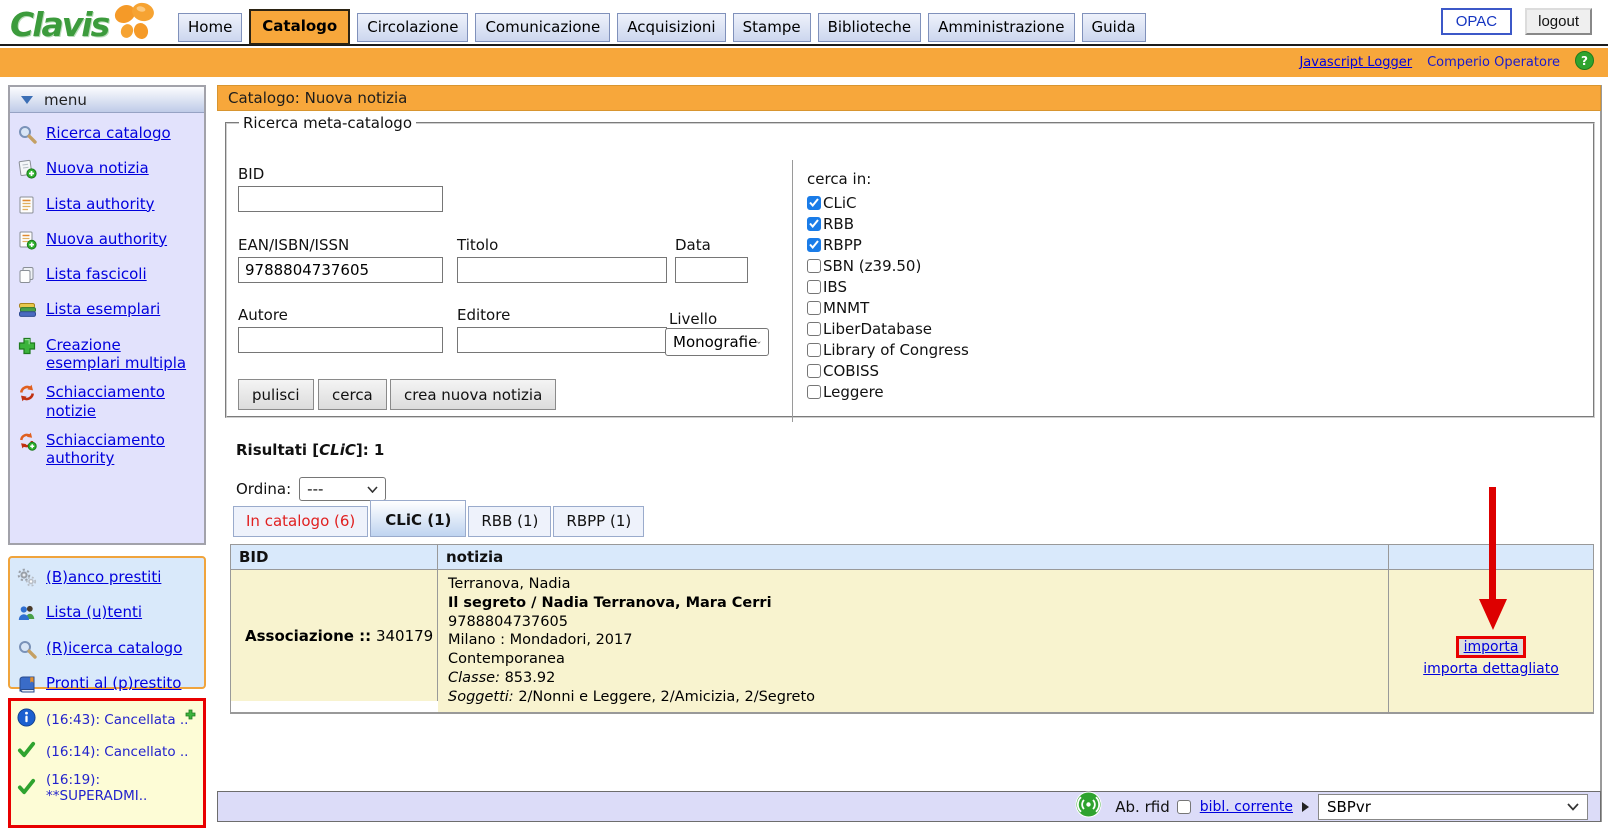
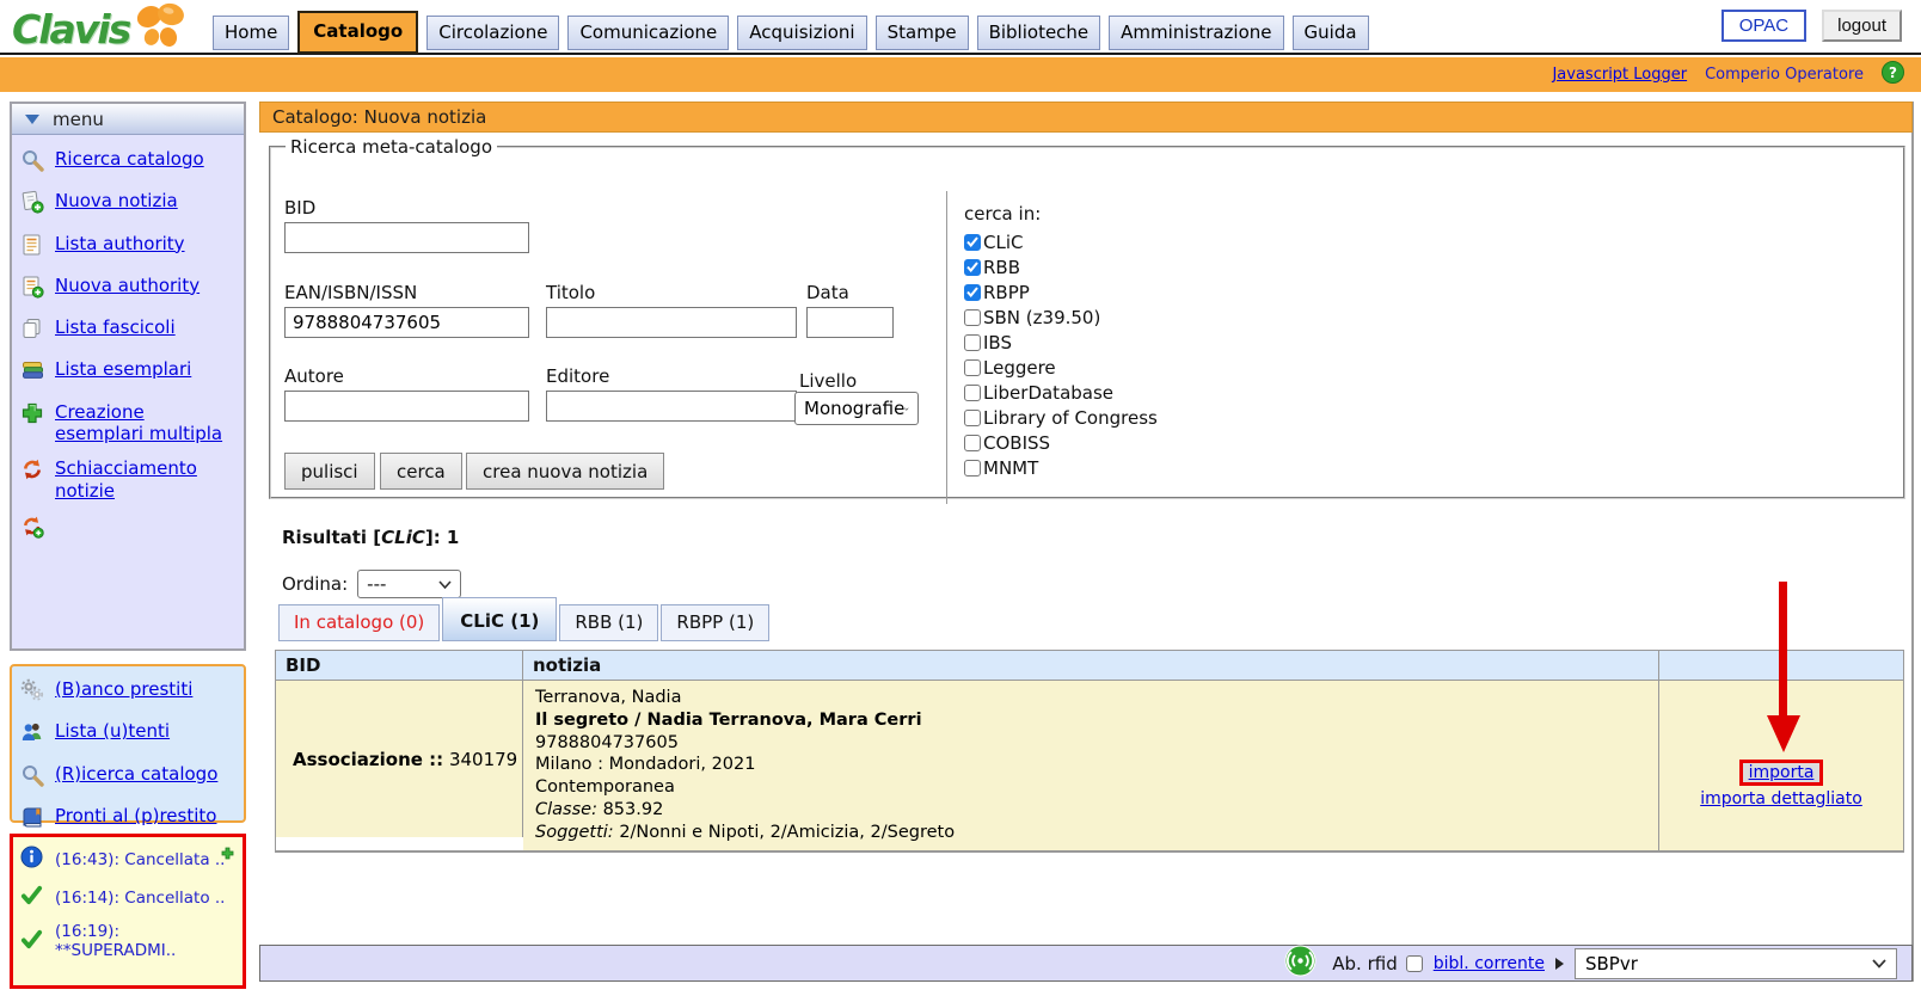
  Clavis
  Home
  Catalogo
  Circolazione
  Comunicazione
  Acquisizioni
  Stampe
  Biblioteche
  Amministrazione
  Guida
  OPAC
  logout
  Javascript Logger
  Comperio Operatore
  ?
  menu
  Ricerca catalogo
  Nuova notizia
  Lista authority
  Nuova authority
  Lista fascicoli
  Lista esemplari
  Creazione esemplari multipla
  Schiacciamento notizie
- Schiacciamento authority
  (B)anco prestiti
  Lista (u)tenti
  (R)icerca catalogo
  Pronti al (p)restito
  (16:43): Cancellata ..
  (16:14): Cancellato ..
  (16:19): **SUPERADMI..
  Catalogo: Nuova notizia
  Ricerca meta-catalogo
  BID
  EAN/ISBN/ISSN
  9788804737605
  Titolo
  Data
  Autore
  Editore
  Livello
  Monografie
  pulisci
  cerca
  crea nuova notizia
  cerca in:
  CLiC
  RBB
  RBPP
  SBN (z39.50)
  IBS
- MNMT
+ Leggere
  LiberDatabase
  Library of Congress
  COBISS
- Leggere
+ MNMT
  Risultati [CLiC]: 1
  Ordina:
  ---
- In catalogo (6)
+ In catalogo (0)
  CLiC (1)
  RBB (1)
  RBPP (1)
  BID
  notizia
  Associazione :: 340179
  Terranova, Nadia
  Il segreto / Nadia Terranova, Mara Cerri
  9788804737605
- Milano : Mondadori, 2017
+ Milano : Mondadori, 2021
  Contemporanea
  Classe: 853.92
- Soggetti: 2/Nonni e Leggere, 2/Amicizia, 2/Segreto
+ Soggetti: 2/Nonni e Nipoti, 2/Amicizia, 2/Segreto
  importa
  importa dettagliato
  Ab. rfid
  bibl. corrente
  SBPvr
